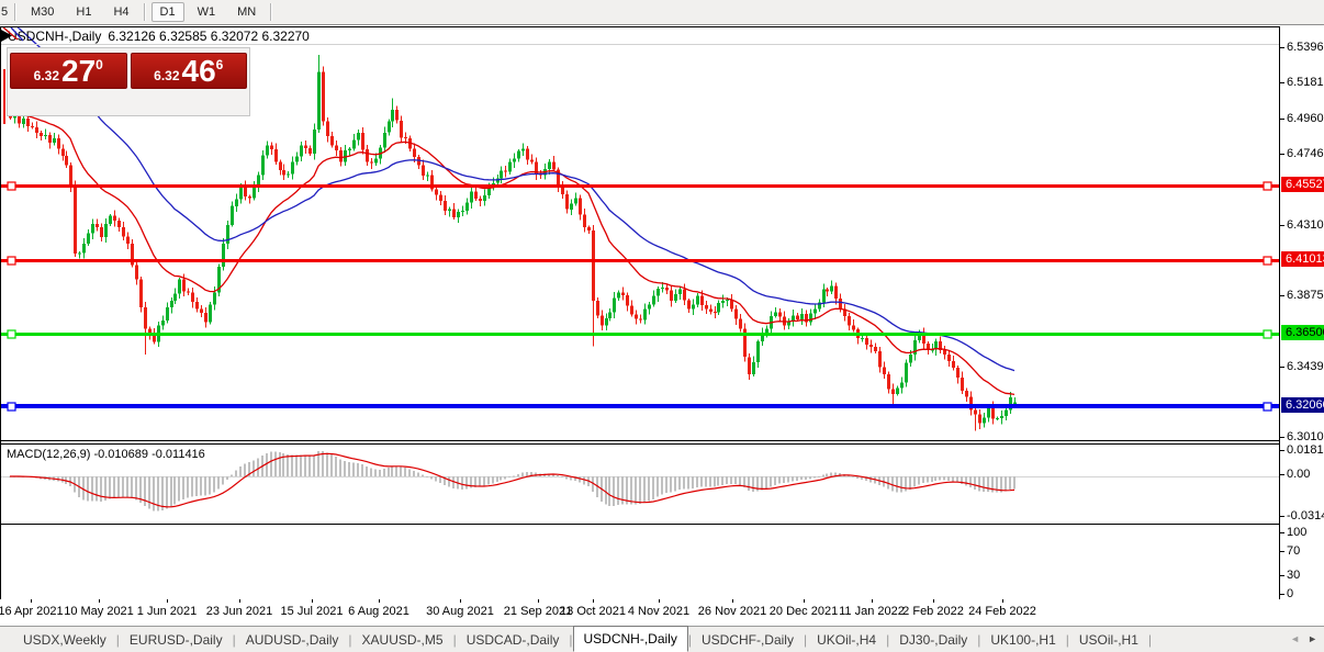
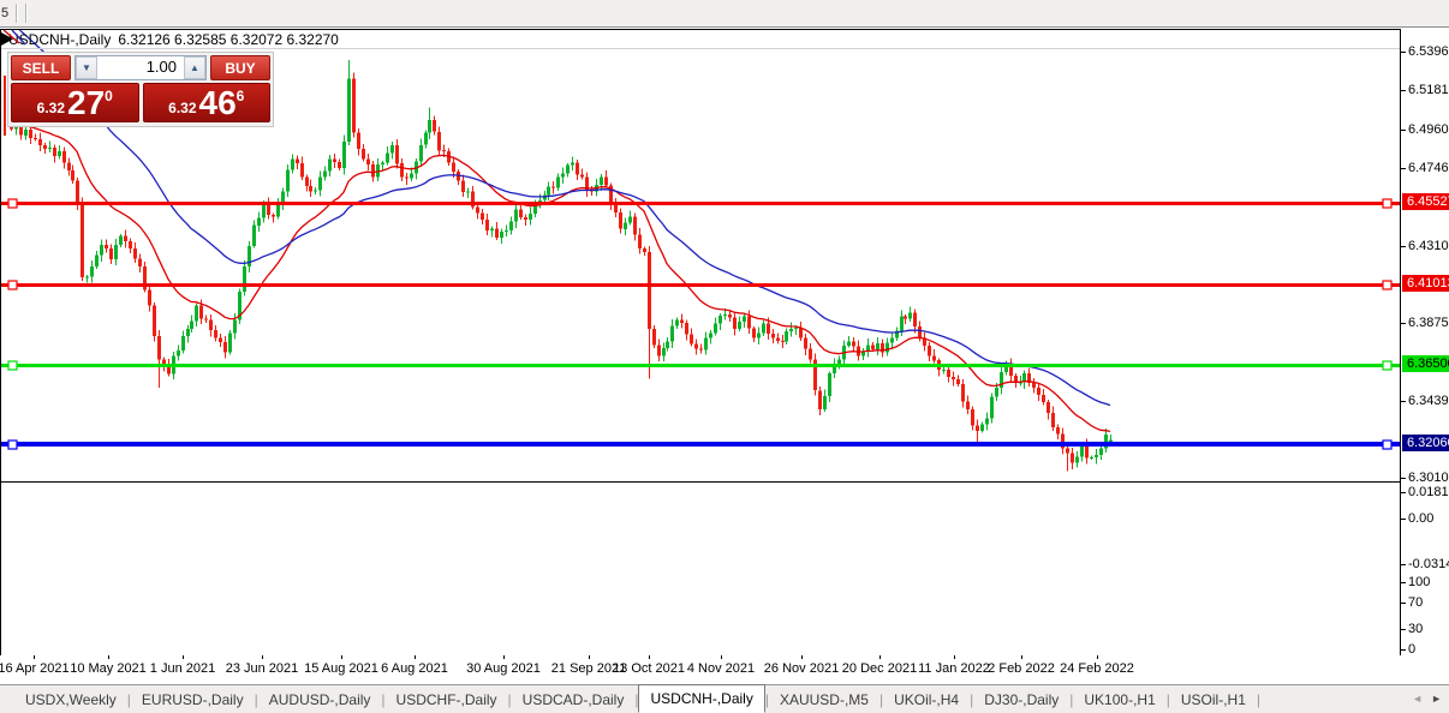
  5
- M30
- H1
- H4
- D1
- W1
- MN
  SDCNH-,Daily
  6.32126 6.32585 6.32072 6.32270
+ SELL
+ ▼
+ 1.00
+ ▲
+ BUY
  6.32
  27
  0
  6.32
  46
  6
- MACD(12,26,9) -0.010689 -0.011416
  6.5396
  6.5181
  6.4960
  6.4746
  6.4310
  6.3875
  6.3439
  6.3010
  6.4552
  6.4101
  6.3650
  6.3206
  0.0181
  0.00
  -0.031
  100
  70
  30
  0
  16 Apr 2021
  10 May 2021
  1 Jun 2021
  23 Jun 2021
- 15 Jul 2021
+ 15 Aug 2021
  6 Aug 2021
  30 Aug 2021
  21 Sep 2021
  13 Oct 2021
  4 Nov 2021
  26 Nov 2021
  20 Dec 2021
  11 Jan 2022
  2 Feb 2022
  24 Feb 2022
  USDX,Weekly
  |
  EURUSD-,Daily
  |
  AUDUSD-,Daily
  |
- XAUUSD-,M5
+ USDCHF-,Daily
  |
  USDCAD-,Daily
  |
  USDCNH-,Daily
  |
- USDCHF-,Daily
+ XAUUSD-,M5
  |
  UKOil-,H4
  |
  DJ30-,Daily
  |
  UK100-,H1
  |
  USOil-,H1
  |
  ◄
  ►
